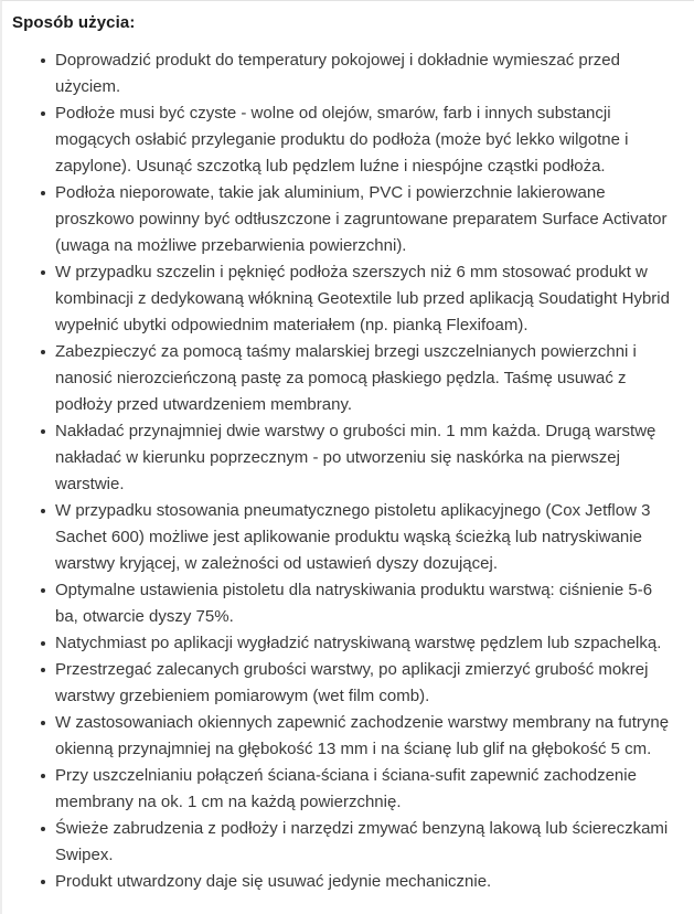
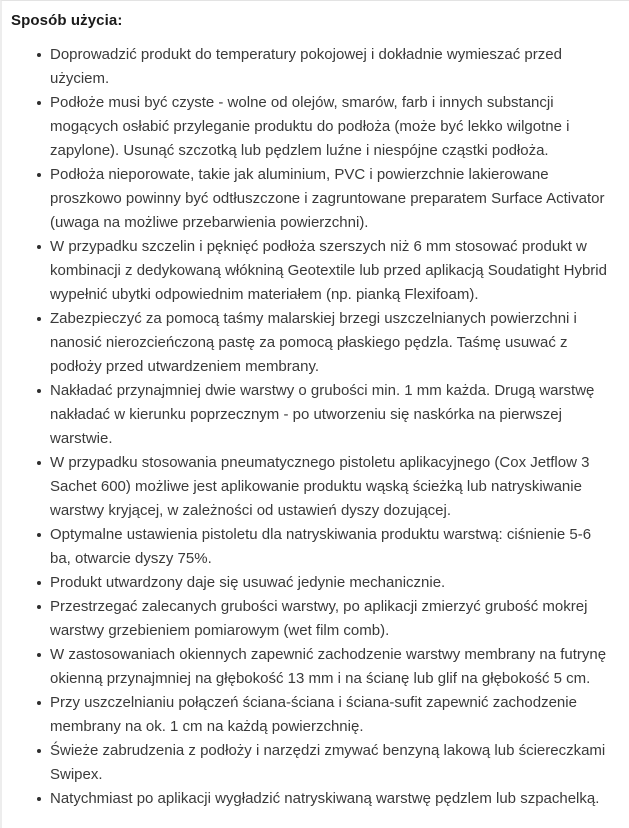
  Sposób użycia:
  Doprowadzić produkt do temperatury pokojowej i dokładnie wymieszać przed użyciem.
  Podłoże musi być czyste - wolne od olejów, smarów, farb i innych substancji mogących osłabić przyleganie produktu do podłoża (może być lekko wilgotne i zapylone). Usunąć szczotką lub pędzlem luźne i niespójne cząstki podłoża.
  Podłoża nieporowate, takie jak aluminium, PVC i powierzchnie lakierowane proszkowo powinny być odtłuszczone i zagruntowane preparatem Surface Activator (uwaga na możliwe przebarwienia powierzchni).
  W przypadku szczelin i pęknięć podłoża szerszych niż 6 mm stosować produkt w kombinacji z dedykowaną włókniną Geotextile lub przed aplikacją Soudatight Hybrid wypełnić ubytki odpowiednim materiałem (np. pianką Flexifoam).
  Zabezpieczyć za pomocą taśmy malarskiej brzegi uszczelnianych powierzchni i nanosić nierozcieńczoną pastę za pomocą płaskiego pędzla. Taśmę usuwać z podłoży przed utwardzeniem membrany.
  Nakładać przynajmniej dwie warstwy o grubości min. 1 mm każda. Drugą warstwę nakładać w kierunku poprzecznym - po utworzeniu się naskórka na pierwszej warstwie.
  W przypadku stosowania pneumatycznego pistoletu aplikacyjnego (Cox Jetflow 3 Sachet 600) możliwe jest aplikowanie produktu wąską ścieżką lub natryskiwanie warstwy kryjącej, w zależności od ustawień dyszy dozującej.
  Optymalne ustawienia pistoletu dla natryskiwania produktu warstwą: ciśnienie 5-6 ba, otwarcie dyszy 75%.
- Natychmiast po aplikacji wygładzić natryskiwaną warstwę pędzlem lub szpachelką.
+ Produkt utwardzony daje się usuwać jedynie mechanicznie.
  Przestrzegać zalecanych grubości warstwy, po aplikacji zmierzyć grubość mokrej warstwy grzebieniem pomiarowym (wet film comb).
  W zastosowaniach okiennych zapewnić zachodzenie warstwy membrany na futrynę okienną przynajmniej na głębokość 13 mm i na ścianę lub glif na głębokość 5 cm.
  Przy uszczelnianiu połączeń ściana-ściana i ściana-sufit zapewnić zachodzenie membrany na ok. 1 cm na każdą powierzchnię.
  Świeże zabrudzenia z podłoży i narzędzi zmywać benzyną lakową lub ściereczkami Swipex.
- Produkt utwardzony daje się usuwać jedynie mechanicznie.
+ Natychmiast po aplikacji wygładzić natryskiwaną warstwę pędzlem lub szpachelką.
